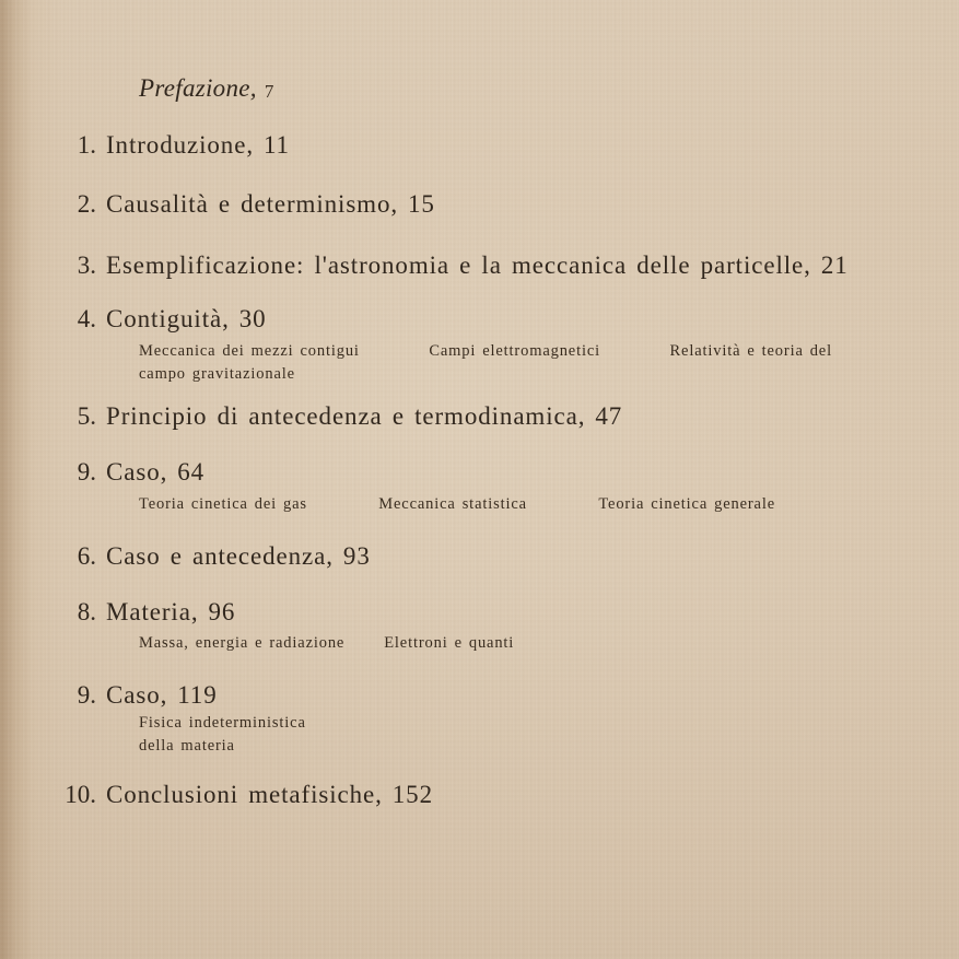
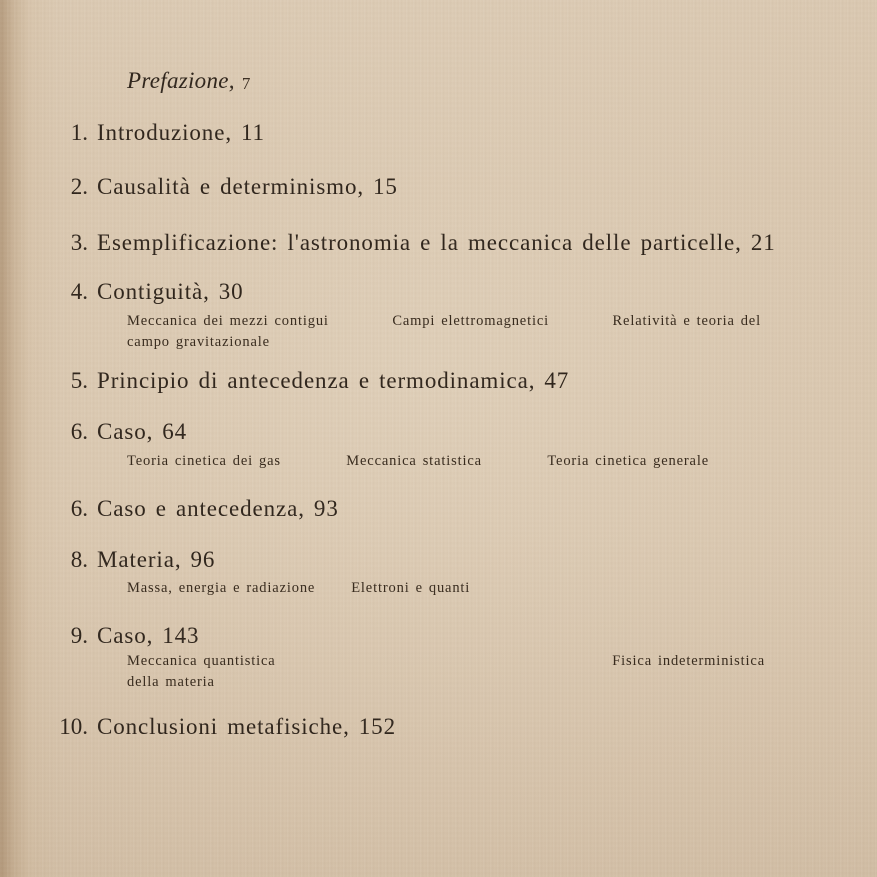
  Prefazione, 7
  1. Introduzione, 11
  2. Causalità e determinismo, 15
  3. Esemplificazione: l'astronomia e la meccanica delle particelle, 21
  4. Contiguità, 30
  Meccanica dei mezzi contigui
  Campi elettromagnetici
  Relatività e teoria del
  campo gravitazionale
  5. Principio di antecedenza e termodinamica, 47
- 9. Caso, 64
+ 6. Caso, 64
  Teoria cinetica dei gas
  Meccanica statistica
  Teoria cinetica generale
  6. Caso e antecedenza, 93
  8. Materia, 96
  Massa, energia e radiazione
  Elettroni e quanti
- 9. Caso, 119
+ 9. Caso, 143
+ Meccanica quantistica
  Fisica indeterministica
  della materia
  10. Conclusioni metafisiche, 152
